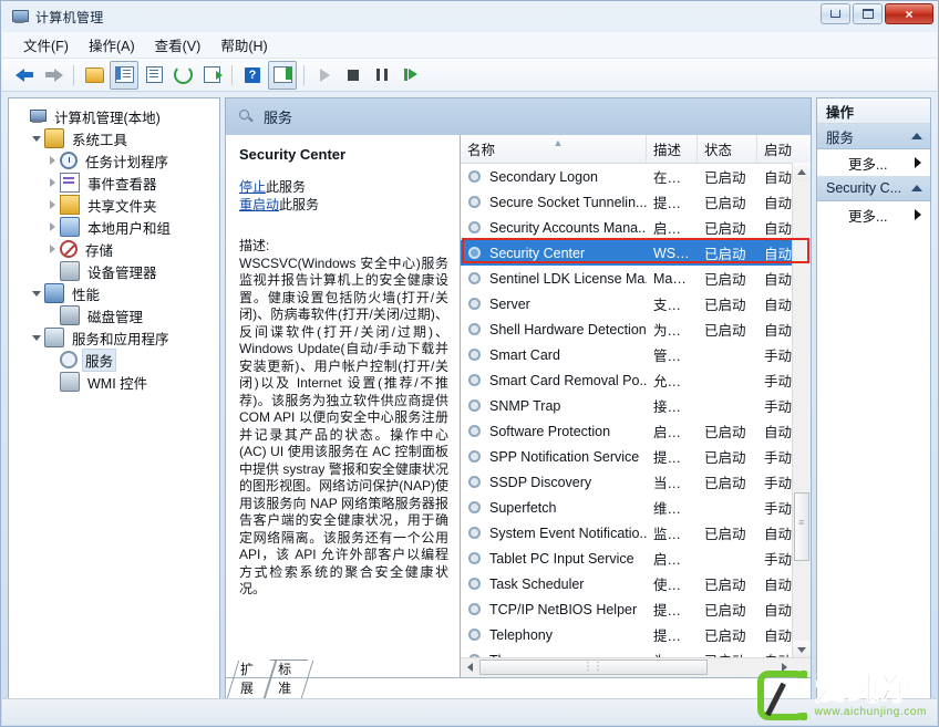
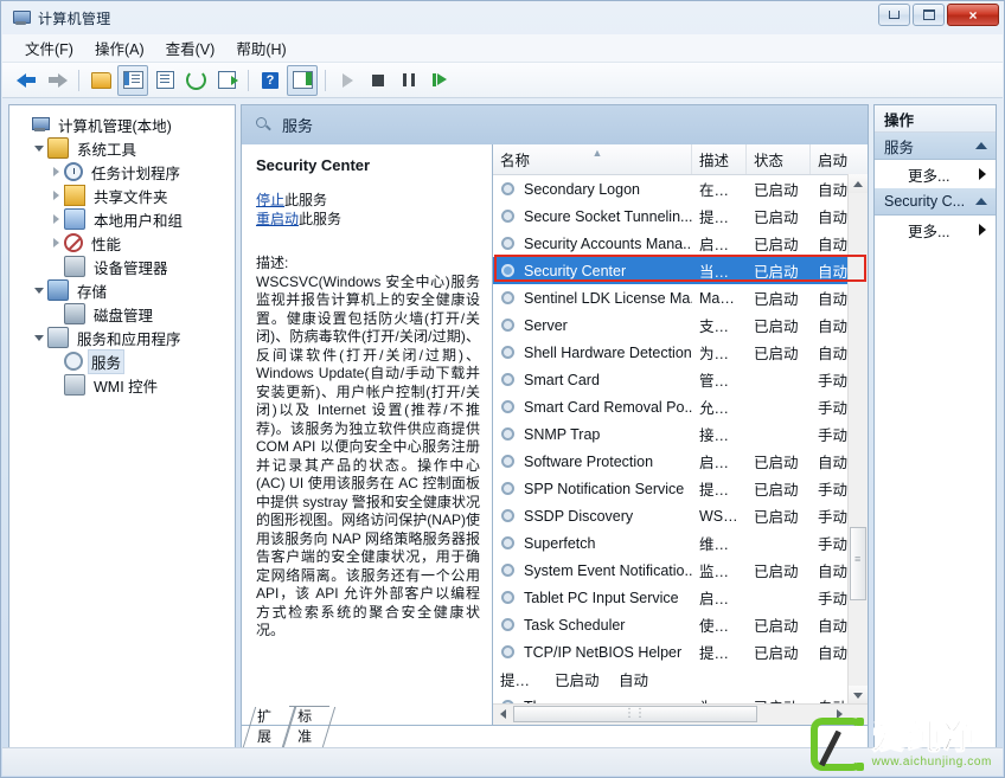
  计算机管理
  ×
  文件(F)
  操作(A)
  查看(V)
  帮助(H)
  ?
  计算机管理(本地)
  系统工具
  任务计划程序
- 事件查看器
  共享文件夹
  本地用户和组
- 存储
+ 性能
  设备管理器
- 性能
+ 存储
  磁盘管理
  服务和应用程序
  服务
  WMI 控件
  服务
  Security Center
  停止此服务
  重启动此服务
  描述:
  WSCSVC(Windows 安全中心)服务监视并报告计算机上的安全健康设置。健康设置包括防火墙(打开/关闭)、防病毒软件(打开/关闭/过期)、反间谍软件(打开/关闭/过期)、Windows Update(自动/手动下载并安装更新)、用户帐户控制(打开/关闭)以及 Internet 设置(推荐/不推荐)。该服务为独立软件供应商提供 COM API 以便向安全中心服务注册并记录其产品的状态。操作中心(AC) UI 使用该服务在 AC 控制面板中提供 systray 警报和安全健康状况的图形视图。网络访问保护(NAP)使用该服务向 NAP 网络策略服务器报告客户端的安全健康状况，用于确定网络隔离。该服务还有一个公用 API，该 API 允许外部客户以编程方式检索系统的聚合安全健康状况。
  名称
  ▲
  描述
  状态
  启动
  Secondary Logon
  在不...
  已启动
  自动
  Secure Socket Tunnelin...
  提供...
  已启动
  自动
  Security Accounts Mana..
  启动...
  已启动
  自动
  Security Center
- WSC...
+ 当发...
  已启动
  自动
  Sentinel LDK License Ma
  Man...
  已启动
  自动
  Server
  支持...
  已启动
  自动
  Shell Hardware Detection
  为自...
  已启动
  自动
  Smart Card
  管理...
  手动
  Smart Card Removal Po..
  允许...
  手动
  SNMP Trap
  接收...
  手动
  Software Protection
  启用 ...
  已启动
  自动
  SPP Notification Service
  提供...
  已启动
  手动
  SSDP Discovery
- 当发...
+ WSC...
  已启动
  手动
  Superfetch
  维护...
  手动
  System Event Notificatio..
  监视...
  已启动
  自动
  Tablet PC Input Service
  启用 ...
  手动
  Task Scheduler
  使用...
  已启动
  自动
  TCP/IP NetBIOS Helper
  提供 ...
  已启动
  自动
- Telephony
  提供...
  已启动
  自动
  扩展
  标准
  操作
  服务
  更多...
  Security C...
  更多...
  爱纯净
  www.aichunjing.com
